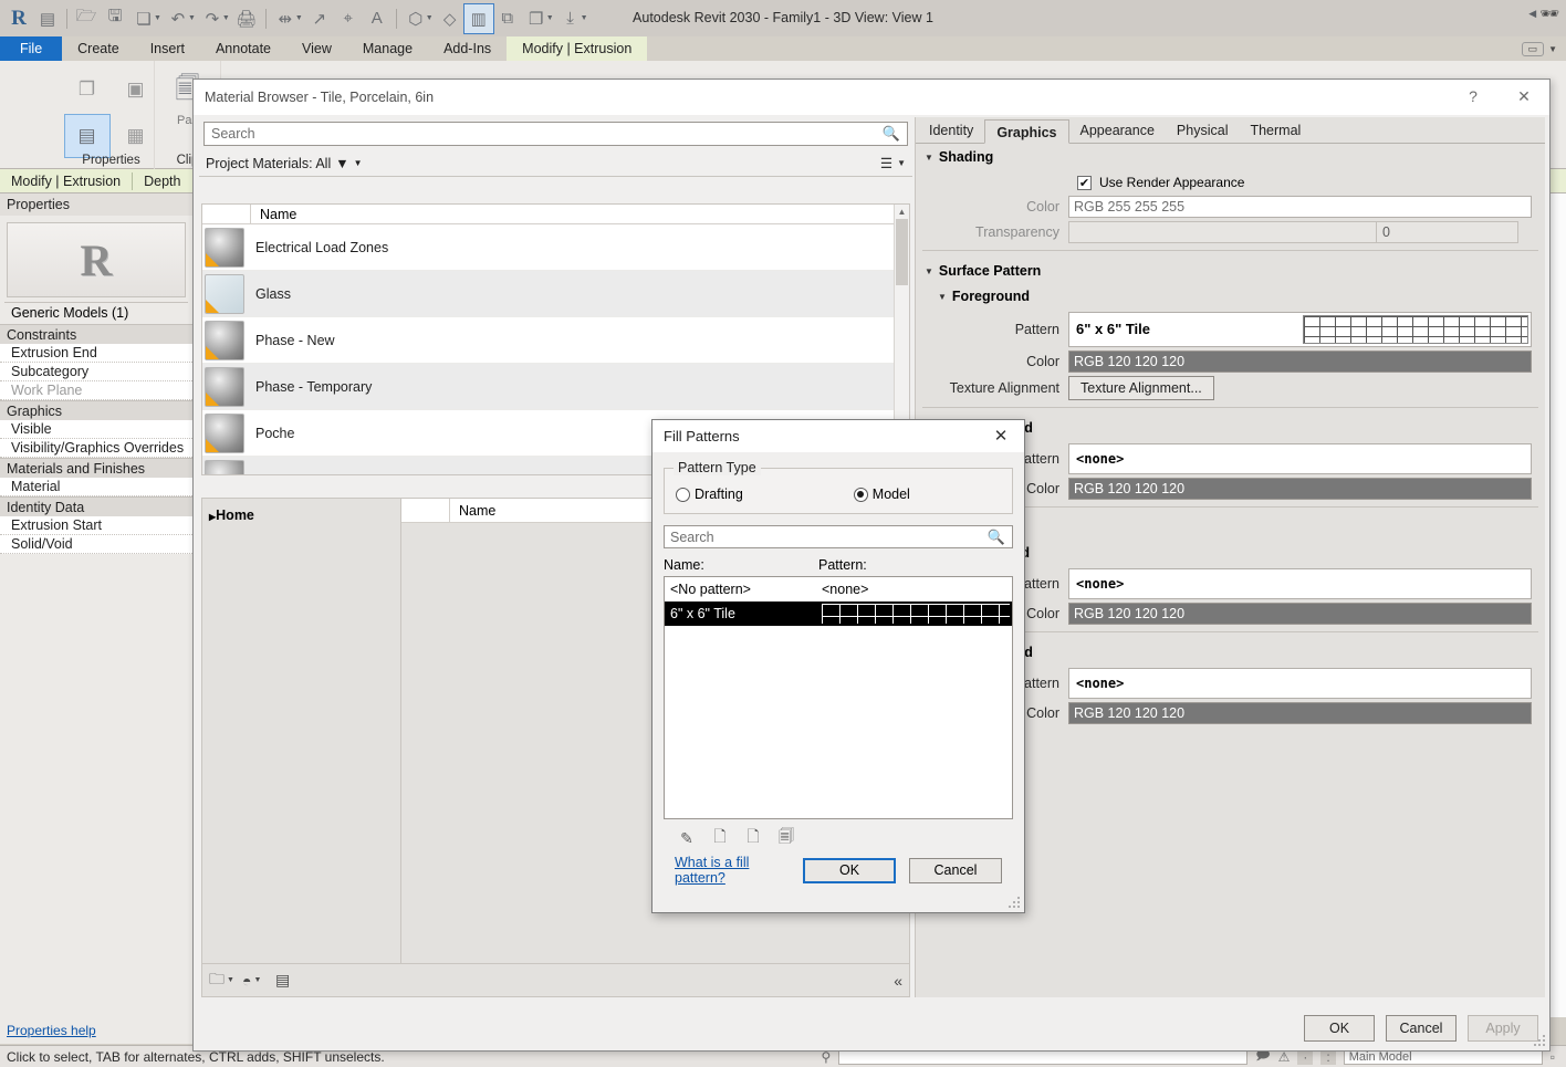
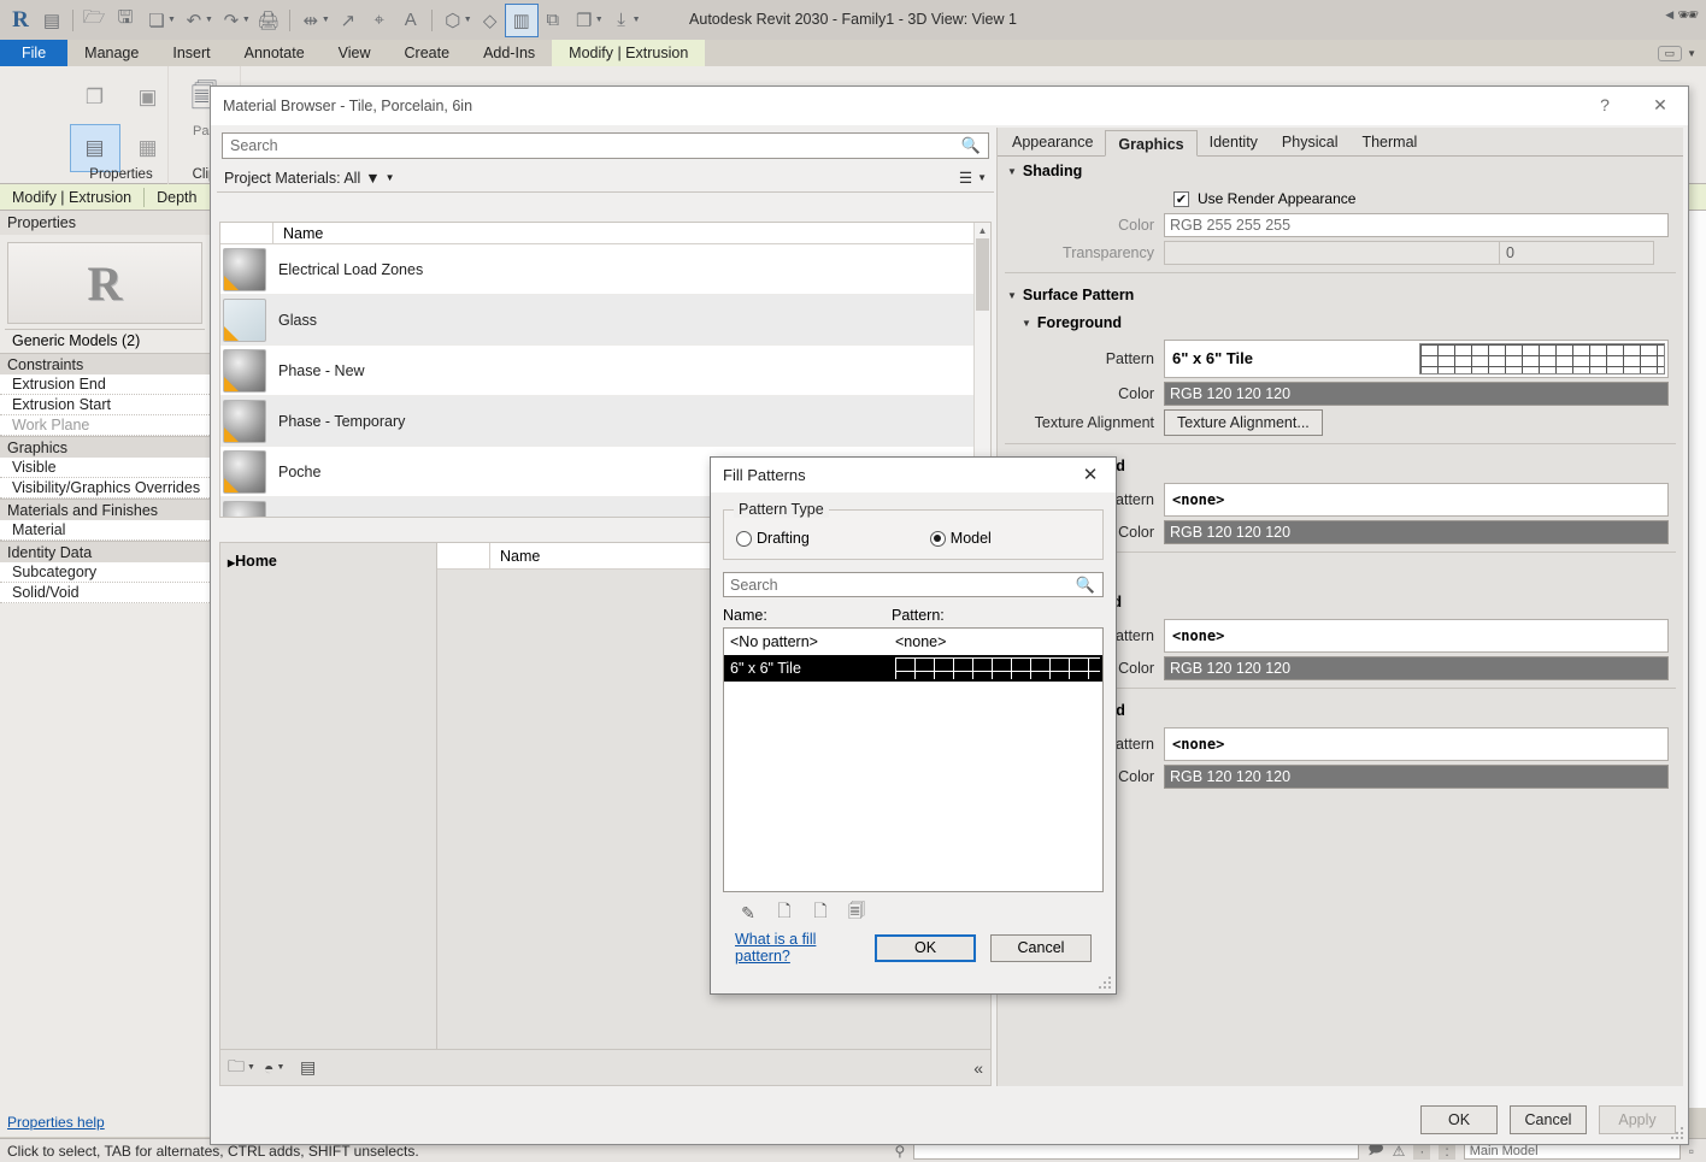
  R
  ▤
  🗁
  🖫
  ❏
  ↶
  ↷
  🖨
  ⇹
  ↗
  ⌖
  A
  ⬡
  ◇
  ▥
  ⧉
  ❐
  ⤓
  Autodesk Revit 2030 - Family1 - 3D View: View 1
  ◀
  🕶
  File
- Create
+ Manage
  Insert
  Annotate
  View
- Manage
+ Create
  Add-Ins
  Modify | Extrusion
  ▭
  ▼
  ❐
  ▣
  ▤
  ▦
  Properties
  🗐
  Cli
  Modify | Extrusion
  Depth
  Properties
  R
- Generic Models (1)
+ Generic Models (2)
  Constraints
  Extrusion End
- Subcategory
+ Extrusion Start
  Work Plane
  Graphics
  Visible
  Visibility/Graphics Overrides
  Materials and Finishes
  Material
  Identity Data
- Extrusion Start
+ Subcategory
  Solid/Void
  Properties help
  Click to select, TAB for alternates, CTRL adds, SHIFT unselects.
  ⚲
  🗩
  ⚠
  ·
  :
  Main Model
  ▫
  Material Browser - Tile, Porcelain, 6in
  ?
  ✕
  Search
  🔍
  Project Materials: All
  ▼
  ▼
  ☰
  ▼
  Name
  Electrical Load Zones
  Glass
  Phase - New
  Phase - Temporary
  Poche
  ▲
  ▶Home
  Name
  🗀
  ◓
  ▤
  «
- Identity
+ Appearance
  Graphics
- Appearance
+ Identity
  Physical
  Thermal
  ▼
  Shading
  ✔
  Use Render Appearance
  Color
  RGB 255 255 255
  Transparency
  0
  ▼
  Surface Pattern
  ▼
  Foreground
  Pattern
  6" x 6" Tile
  Color
  RGB 120 120 120
  Texture Alignment
  Texture Alignment...
  attern
  <none>
  Color
  RGB 120 120 120
  attern
  <none>
  Color
  RGB 120 120 120
  attern
  <none>
  Color
  RGB 120 120 120
  OK
  Cancel
  Apply
  Fill Patterns
  ✕
  Pattern Type
  Drafting
  Model
  Search
  🔍
  Name:
  Pattern:
  <No pattern>
  <none>
  6" x 6" Tile
  ✎
  🗋
  🗋
  🗐
  What is a fill pattern?
  OK
  Cancel
